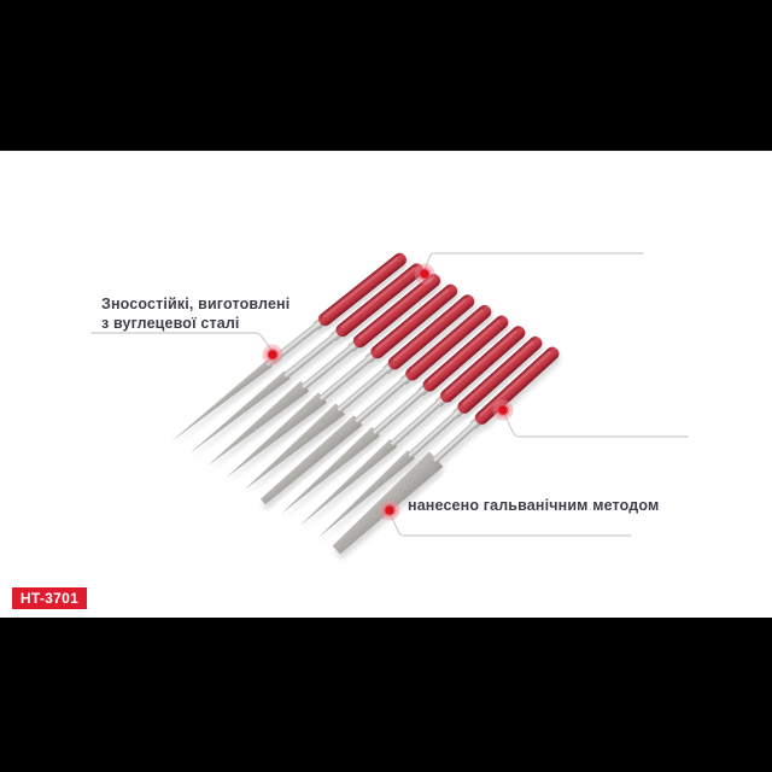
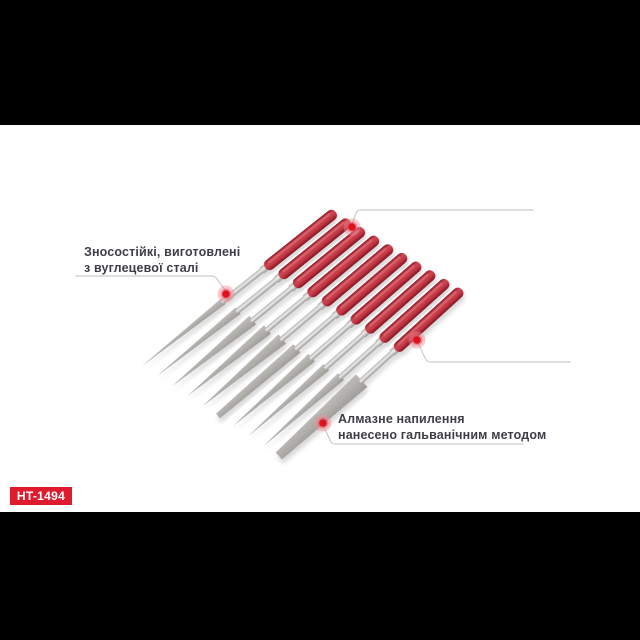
  Зносостійкі, виготовлені
  з вуглецевої сталі
+ Алмазне напилення
  нанесено гальванічним методом
- HT-3701
+ HT-1494
